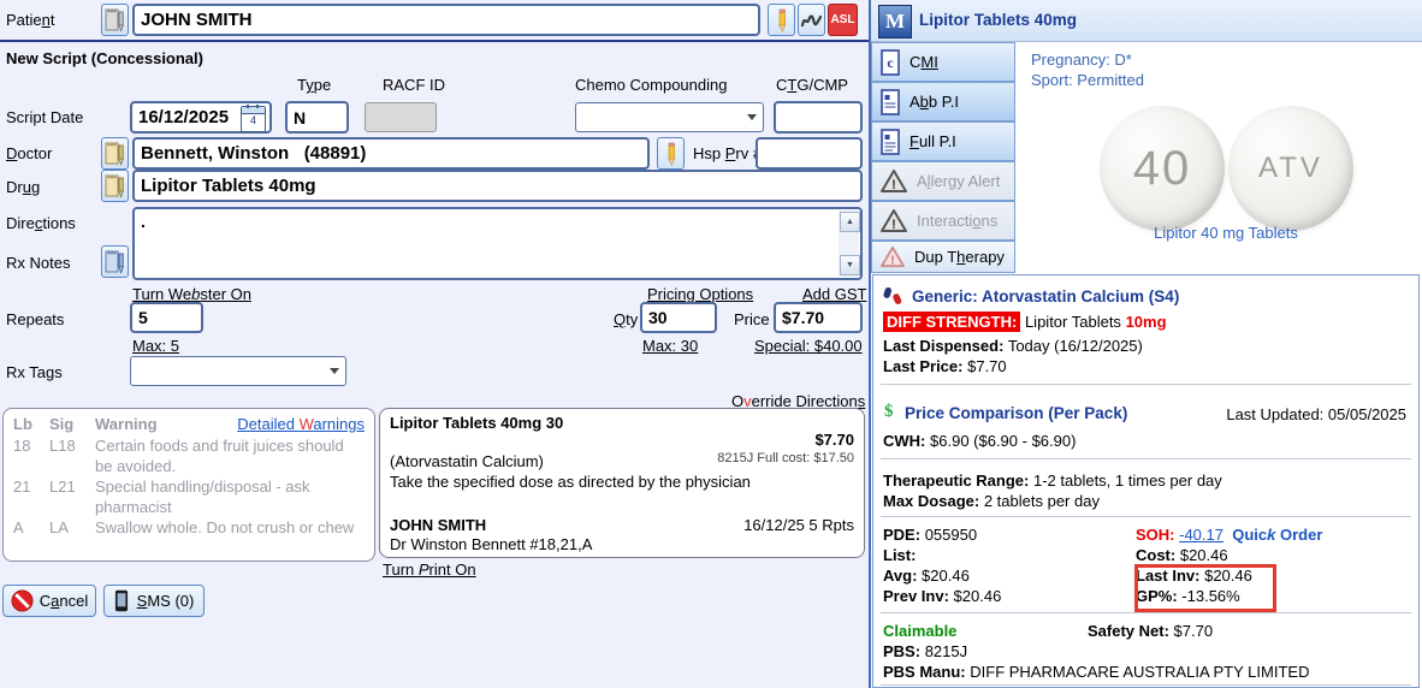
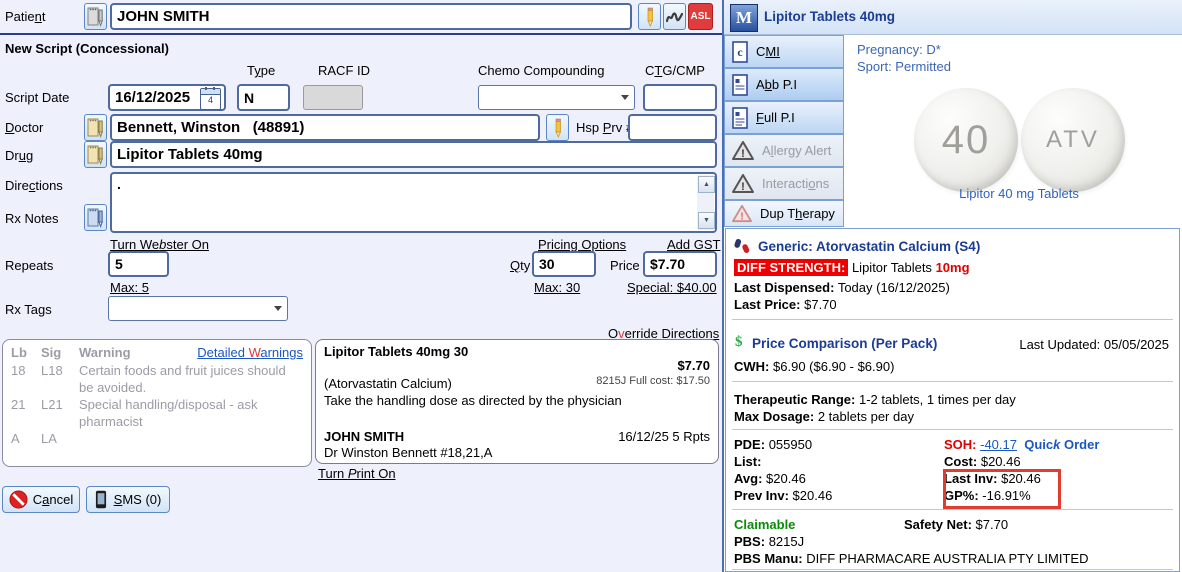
  Patient
  JOHN SMITH
  ASL
  New Script (Concessional)
  Type
  RACF ID
  Chemo Compounding
  CTG/CMP
  Script Date
  16/12/2025
  4
  N
  Doctor
  Bennett, Winston (48891)
  Hsp Prv
  Drug
  Lipitor Tablets 40mg
  Directions
  .
  Rx Notes
  Turn Webster On
  Repeats
  5
  Max: 5
  Pricing Options
  Add GST
  Qty
  30
  Max: 30
  Price
  $7.70
  Special: $40.00
  Rx Tags
  Override Directions
  Lb
  Sig
  Warning
  Detailed Warnings
  18
  L18
  Certain foods and fruit juices should be avoided.
  21
  L21
  Special handling/disposal - ask pharmacist
  A
  LA
- Swallow whole. Do not crush or chew
  Lipitor Tablets 40mg 30
  $7.70
  8215J Full cost: $17.50
  (Atorvastatin Calcium)
- Take the specified dose as directed by the physician
+ Take the handling dose as directed by the physician
  JOHN SMITH
  16/12/25 5 Rpts
  Dr Winston Bennett #18,21,A
  Turn Print On
  Cancel
  SMS (0)
  M
  Lipitor Tablets 40mg
  c
  CMI
  Abb P.I
  Full P.I
  !
  Allergy Alert
  !
  Interactions
  !
  Dup Therapy
  Pregnancy: D*
  Sport: Permitted
  40
  ATV
  Lipitor 40 mg Tablets
  Generic: Atorvastatin Calcium (S4)
  DIFF STRENGTH: Lipitor Tablets 10mg
  Last Dispensed: Today (16/12/2025)
  Last Price: $7.70
  $
  Price Comparison (Per Pack)
  Last Updated: 05/05/2025
  CWH: $6.90 ($6.90 - $6.90)
  Therapeutic Range: 1-2 tablets, 1 times per day
  Max Dosage: 2 tablets per day
  PDE: 055950
  List:
  Avg: $20.46
  Prev Inv: $20.46
  SOH: -40.17 Quick Order
  Cost: $20.46
  Last Inv: $20.46
- GP%: -13.56%
+ GP%: -16.91%
  Claimable
  Safety Net: $7.70
  PBS: 8215J
  PBS Manu: DIFF PHARMACARE AUSTRALIA PTY LIMITED
